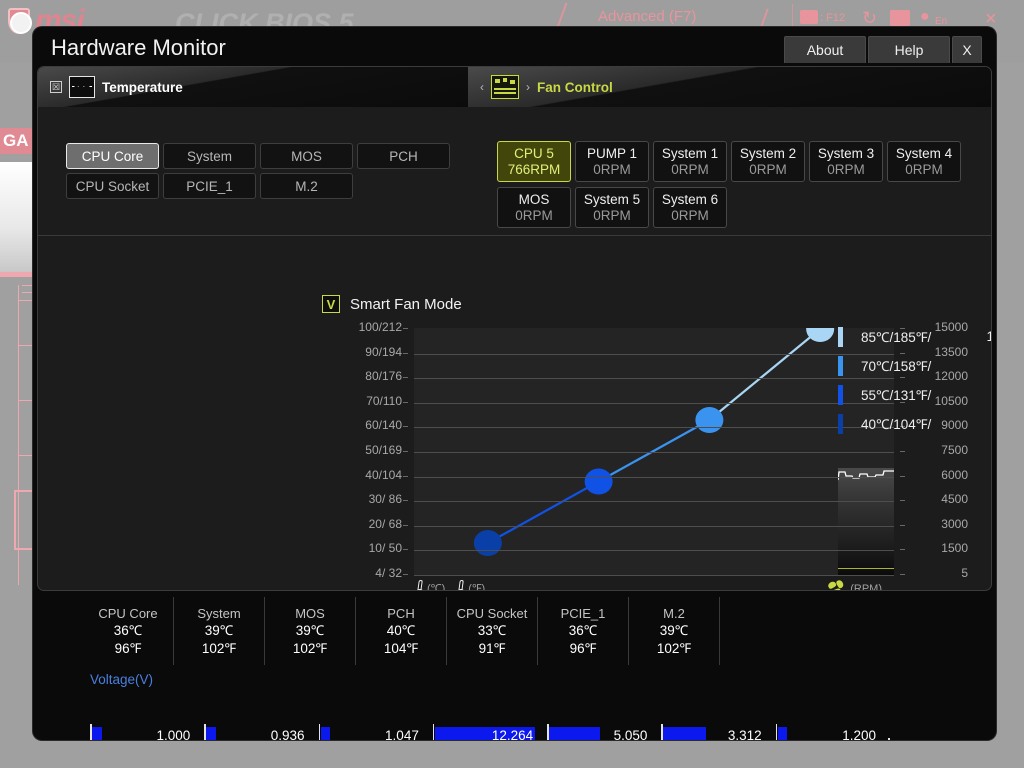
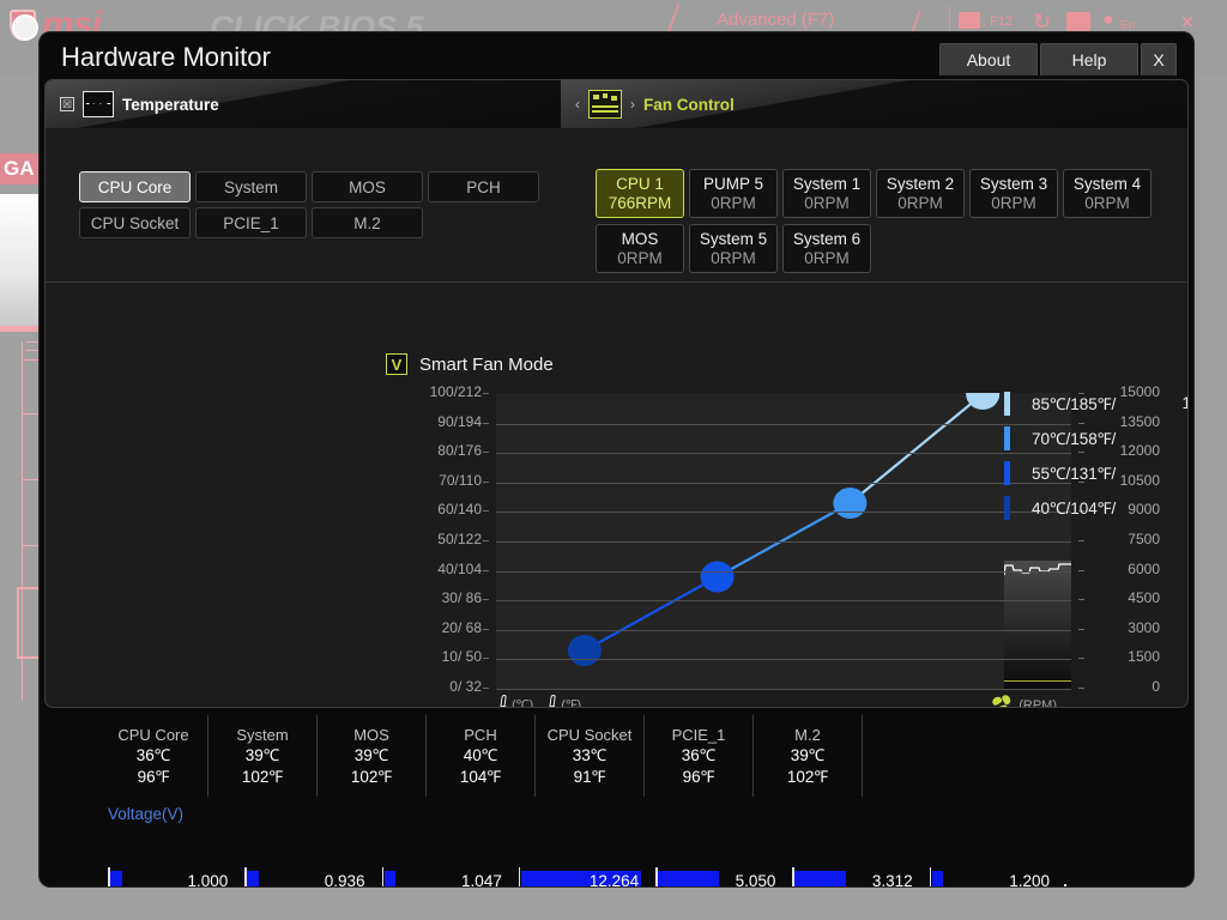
  msi
  CLICK BIOS 5
  Advanced (F7)
  : F12
  ↻
  ●
  En
  ×
  GA
  Hardware Monitor
  About
  Help
  X
  ☒
  Temperature
  ‹
  ›
  Fan Control
  CPU Core
  System
  MOS
  PCH
  CPU Socket
  PCIE_1
  M.2
- CPU 5
+ CPU 1
  766RPM
- PUMP 1
+ PUMP 5
  0RPM
  System 1
  0RPM
  System 2
  0RPM
  System 3
  0RPM
  System 4
  0RPM
  MOS
  0RPM
  System 5
  0RPM
  System 6
  0RPM
  V
  Smart Fan Mode
  100/212
  90/194
  80/176
  70/110
  60/140
- 50/169
+ 50/122
  40/104
  30/ 86
  20/ 68
  10/ 50
- 4/ 32
+ 0/ 32
  15000
  13500
  12000
  10500
  9000
  7500
  6000
  4500
  3000
  1500
- 5
+ 0
  (℃)
  (℉)
  (RPM)
  85℃/185℉/
  70℃/158℉/
  55℃/131℉/
  40℃/104℉/
  CPU Core
  36℃
  96℉
  System
  39℃
  102℉
  MOS
  39℃
  102℉
  PCH
  40℃
  104℉
  CPU Socket
  33℃
  91℉
  PCIE_1
  36℃
  96℉
  M.2
  39℃
  102℉
  Voltage(V)
  1.000
  0.936
  1.047
  12.264
  5.050
  3.312
  1.200
